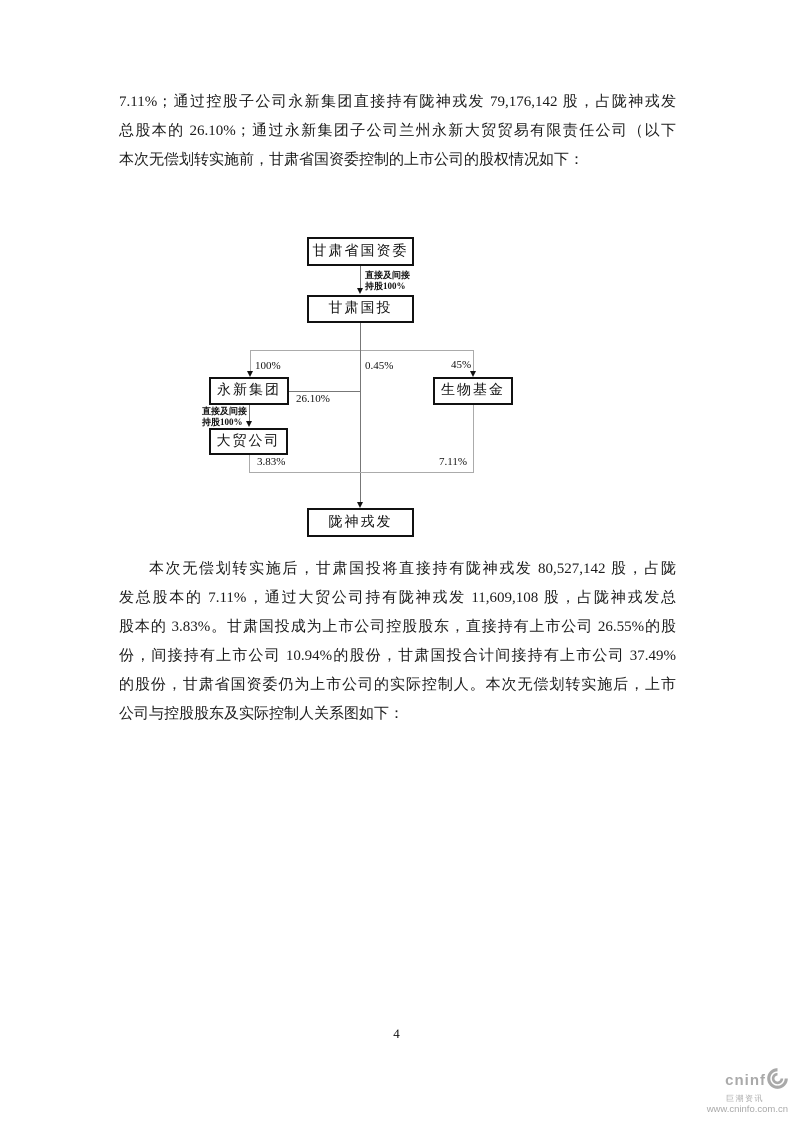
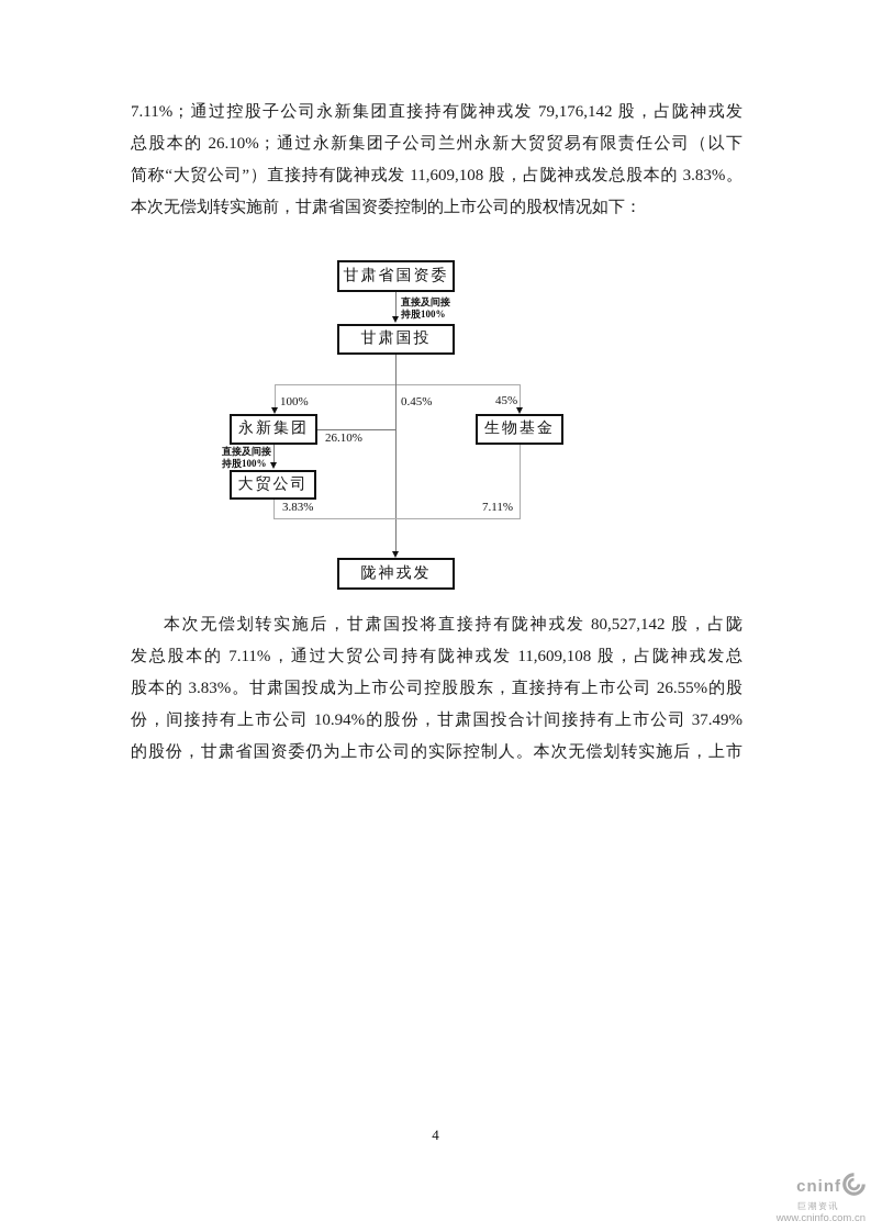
  7.11%；通过控股子公司永新集团直接持有陇神戎发 79,176,142 股，占陇神戎发
  总股本的 26.10%；通过永新集团子公司兰州永新大贸贸易有限责任公司（以下
+ 简称“大贸公司”）直接持有陇神戎发 11,609,108 股，占陇神戎发总股本的 3.83%。
  本次无偿划转实施前，甘肃省国资委控制的上市公司的股权情况如下：
  甘肃省国资委
  甘肃国投
  永新集团
  生物基金
  大贸公司
  陇神戎发
  直接及间接
  持股100%
  100%
  0.45%
  45%
  26.10%
  直接及间接
  持股100%
  3.83%
  7.11%
  本次无偿划转实施后，甘肃国投将直接持有陇神戎发 80,527,142 股，占陇
  发总股本的 7.11%，通过大贸公司持有陇神戎发 11,609,108 股，占陇神戎发总
  股本的 3.83%。甘肃国投成为上市公司控股股东，直接持有上市公司 26.55%的股
  份，间接持有上市公司 10.94%的股份，甘肃国投合计间接持有上市公司 37.49%
  的股份，甘肃省国资委仍为上市公司的实际控制人。本次无偿划转实施后，上市
- 公司与控股股东及实际控制人关系图如下：
  4
  cninf
  巨潮资讯
  www.cninfo.com.cn
